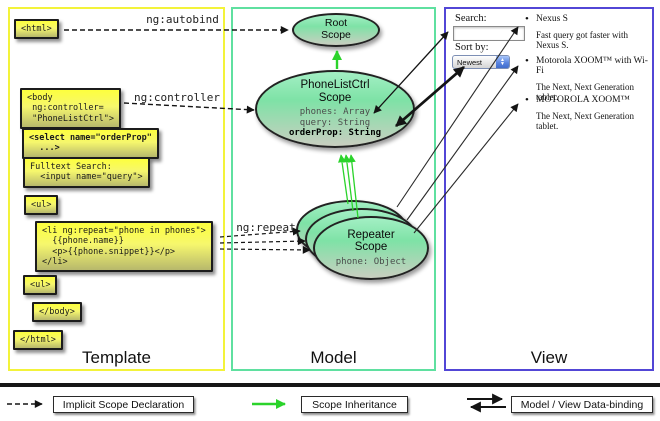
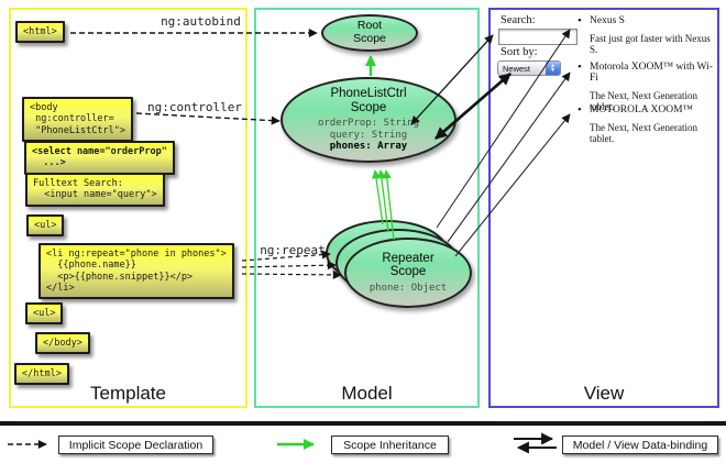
  Template
  Model
  View
  <html>
  <body
  ng:controller=
  "PhoneListCtrl">
  <select name="orderProp"
  ...>
  Fulltext Search:
  <input name="query">
  <ul>
  <li ng:repeat="phone in phones">
  {{phone.name}}
  <p>{{phone.snippet}}</p>
  </li>
  <ul>
  </body>
  </html>
  Root
  Scope
  PhoneListCtrl
  Scope
- phones: Array
+ orderProp: String
  query: String
- orderProp: String
+ phones: Array
  Repeater
  Scope
  phone: Object
  ng:autobind
  ng:controller
  ng:repeat
  Search:
  Sort by:
  Newest
  Nexus S
- Fast query got faster with Nexus S.
+ Fast just got faster with Nexus S.
  Motorola XOOM™ with Wi-Fi
  The Next, Next Generation tablet.
  MOTOROLA XOOM™
  The Next, Next Generation tablet.
  Implicit Scope Declaration
  Scope Inheritance
  Model / View Data-binding
